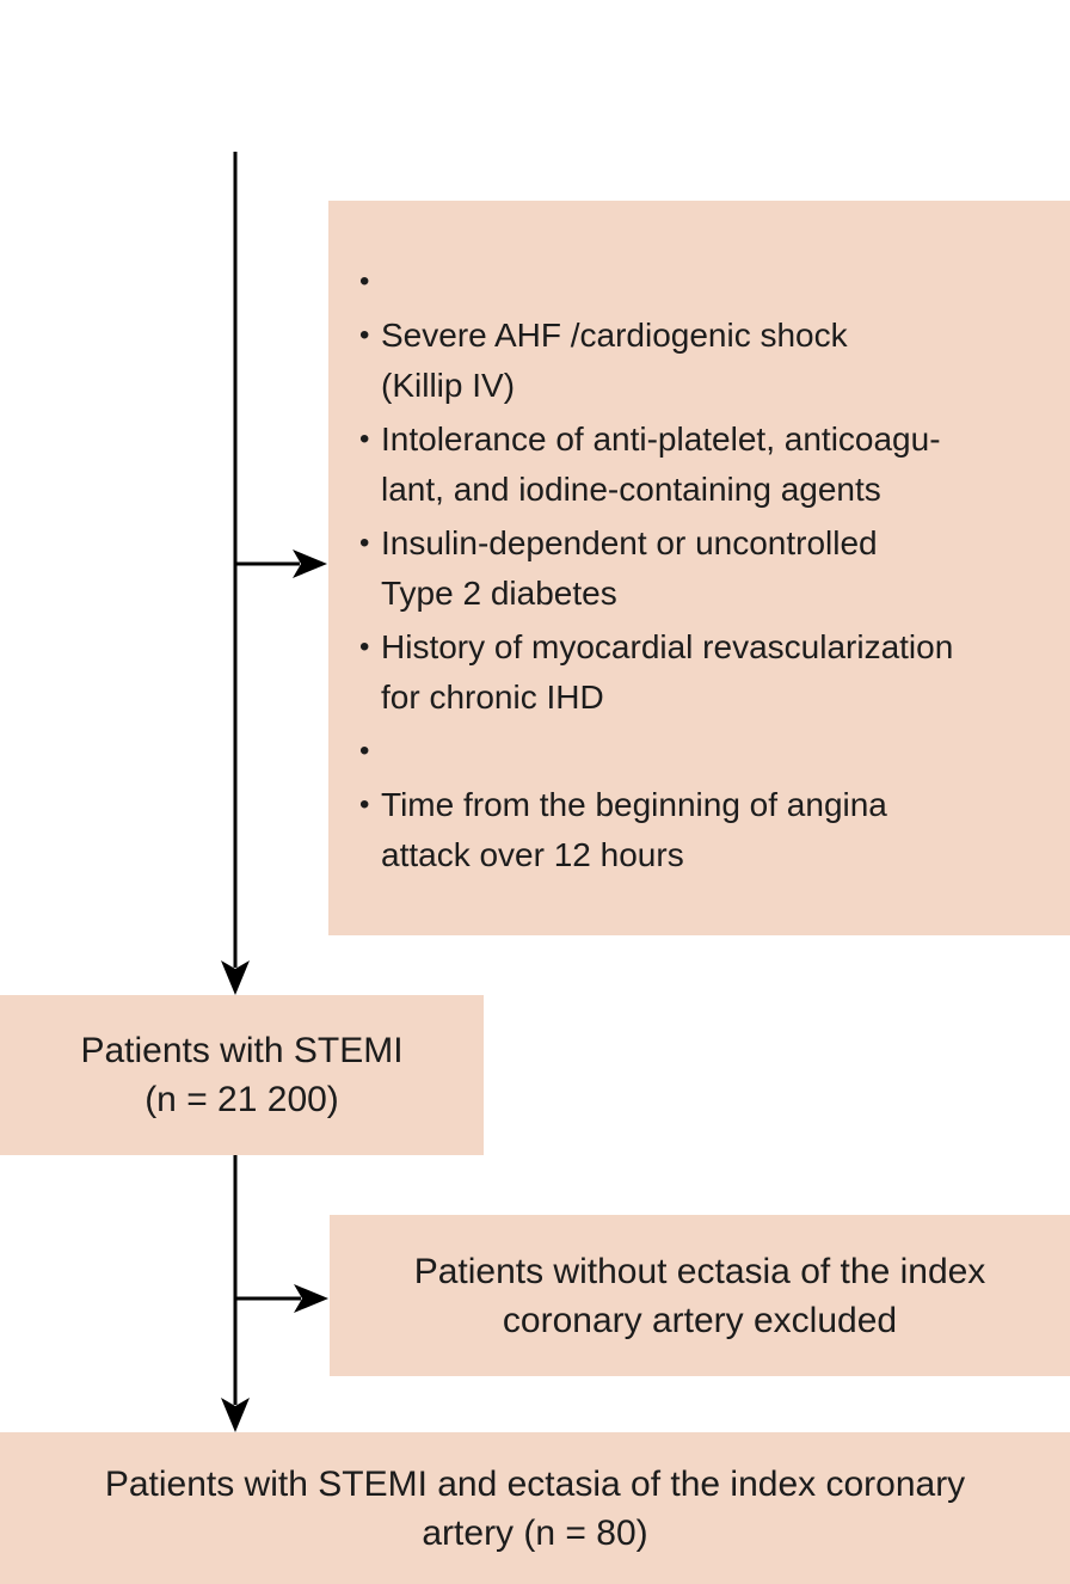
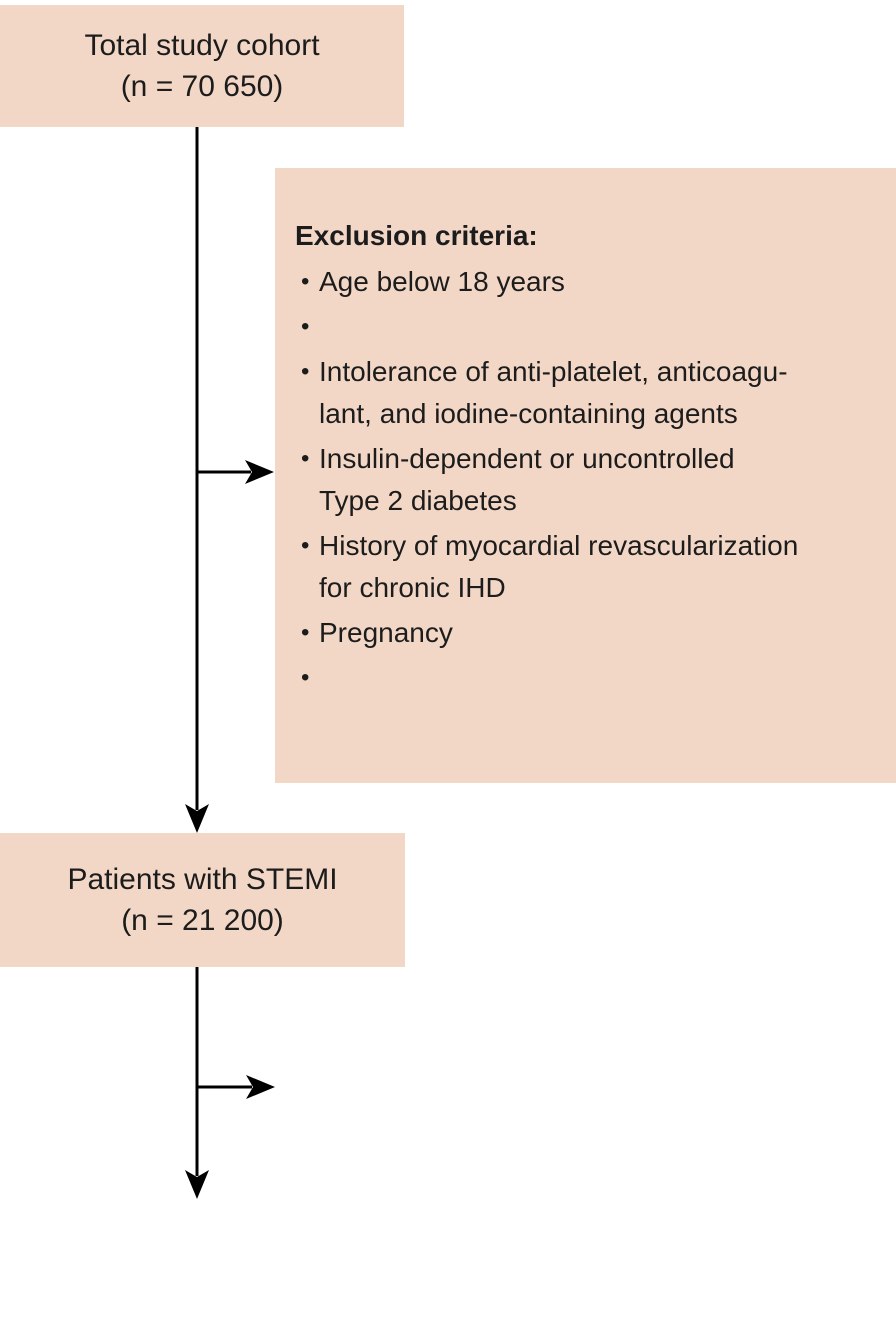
+ Total study cohort
+ (n = 70 650)
+ Exclusion criteria:
  •
+ Age below 18 years
  •
- Severe AHF /cardiogenic shock
- (Killip IV)
  •
  Intolerance of anti-platelet, anticoagu-
  lant, and iodine-containing agents
  •
  Insulin-dependent or uncontrolled
  Type 2 diabetes
  •
  History of myocardial revascularization
  for chronic IHD
  •
+ Pregnancy
  •
- Time from the beginning of angina
- attack over 12 hours
  Patients with STEMI
  (n = 21 200)
- Patients without ectasia of the index
- coronary artery excluded
- Patients with STEMI and ectasia of the index coronary
- artery (n = 80)
